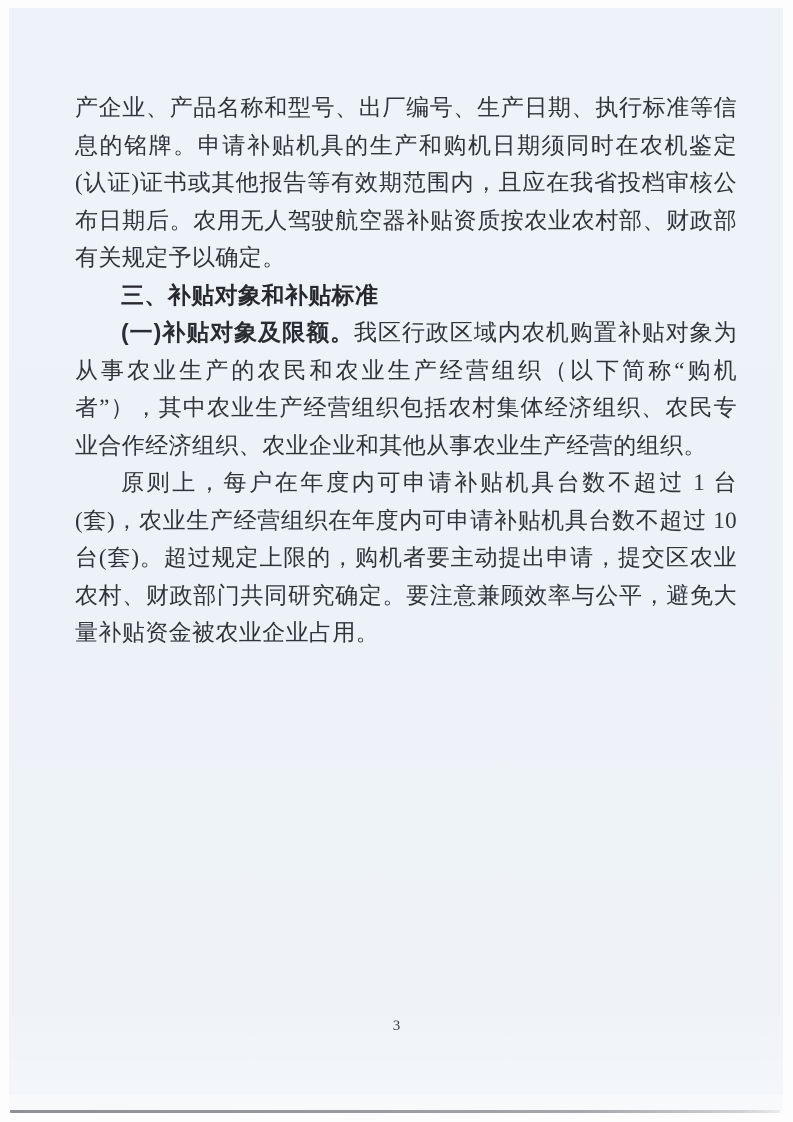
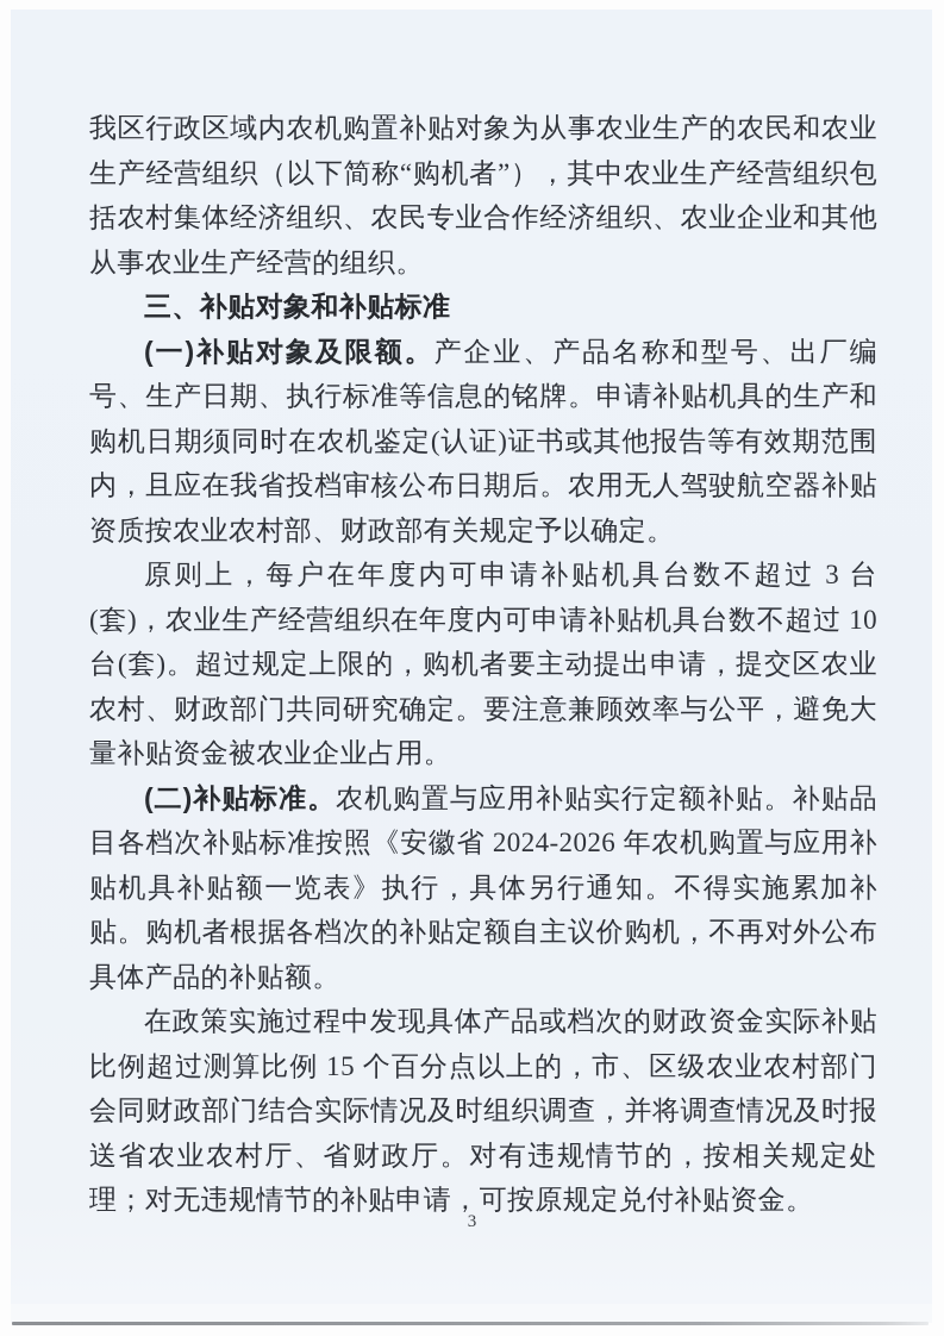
- 产企业、产品名称和型号、出厂编号、生产日期、执行标准等信息的铭牌。申请补贴机具的生产和购机日期须同时在农机鉴定(认证)证书或其他报告等有效期范围内，且应在我省投档审核公布日期后。农用无人驾驶航空器补贴资质按农业农村部、财政部有关规定予以确定。
+ 我区行政区域内农机购置补贴对象为从事农业生产的农民和农业生产经营组织（以下简称“购机者”），其中农业生产经营组织包括农村集体经济组织、农民专业合作经济组织、农业企业和其他从事农业生产经营的组织。
  三、补贴对象和补贴标准
- (一)补贴对象及限额。我区行政区域内农机购置补贴对象为从事农业生产的农民和农业生产经营组织（以下简称“购机者”），其中农业生产经营组织包括农村集体经济组织、农民专业合作经济组织、农业企业和其他从事农业生产经营的组织。
+ (一)补贴对象及限额。产企业、产品名称和型号、出厂编号、生产日期、执行标准等信息的铭牌。申请补贴机具的生产和购机日期须同时在农机鉴定(认证)证书或其他报告等有效期范围内，且应在我省投档审核公布日期后。农用无人驾驶航空器补贴资质按农业农村部、财政部有关规定予以确定。
- 原则上，每户在年度内可申请补贴机具台数不超过 1 台(套)，农业生产经营组织在年度内可申请补贴机具台数不超过 10 台(套)。超过规定上限的，购机者要主动提出申请，提交区农业农村、财政部门共同研究确定。要注意兼顾效率与公平，避免大量补贴资金被农业企业占用。
+ 原则上，每户在年度内可申请补贴机具台数不超过 3 台(套)，农业生产经营组织在年度内可申请补贴机具台数不超过 10 台(套)。超过规定上限的，购机者要主动提出申请，提交区农业农村、财政部门共同研究确定。要注意兼顾效率与公平，避免大量补贴资金被农业企业占用。
+ (二)补贴标准。农机购置与应用补贴实行定额补贴。补贴品目各档次补贴标准按照《安徽省 2024-2026 年农机购置与应用补贴机具补贴额一览表》执行，具体另行通知。不得实施累加补贴。购机者根据各档次的补贴定额自主议价购机，不再对外公布具体产品的补贴额。
+ 在政策实施过程中发现具体产品或档次的财政资金实际补贴比例超过测算比例 15 个百分点以上的，市、区级农业农村部门会同财政部门结合实际情况及时组织调查，并将调查情况及时报送省农业农村厅、省财政厅。对有违规情节的，按相关规定处理；对无违规情节的补贴申请，可按原规定兑付补贴资金。
  3
